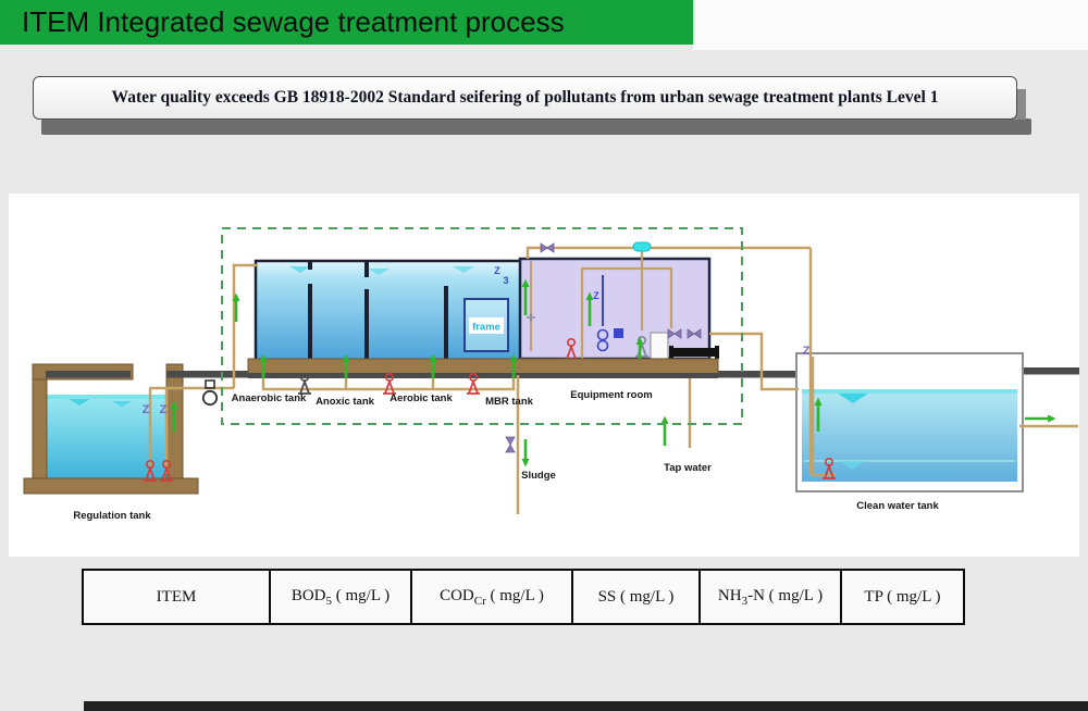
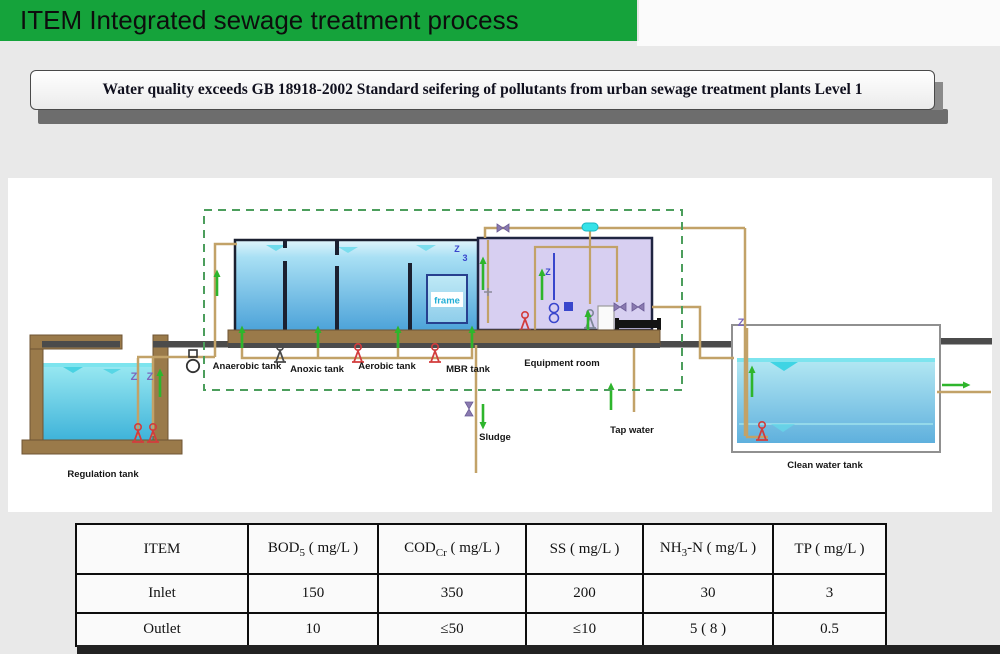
  ITEM Integrated sewage treatment process
  Water quality exceeds GB 18918-2002 Standard seifering of pollutants from urban sewage treatment plants Level 1
  Z
  3
  frame
  Z
  Z
  Z
  Z
  Regulation tank
  Anaerobic tank
  Anoxic tank
  Aerobic tank
  MBR tank
  Equipment room
  Sludge
  Tap water
  Clean water tank
  ITEM	BOD5 ( mg/L )	CODCr ( mg/L )	SS ( mg/L )	NH3-N ( mg/L )	TP ( mg/L )
+ Inlet	150	350	200	30	3
+ Outlet	10	≤50	≤10	5 ( 8 )	0.5
